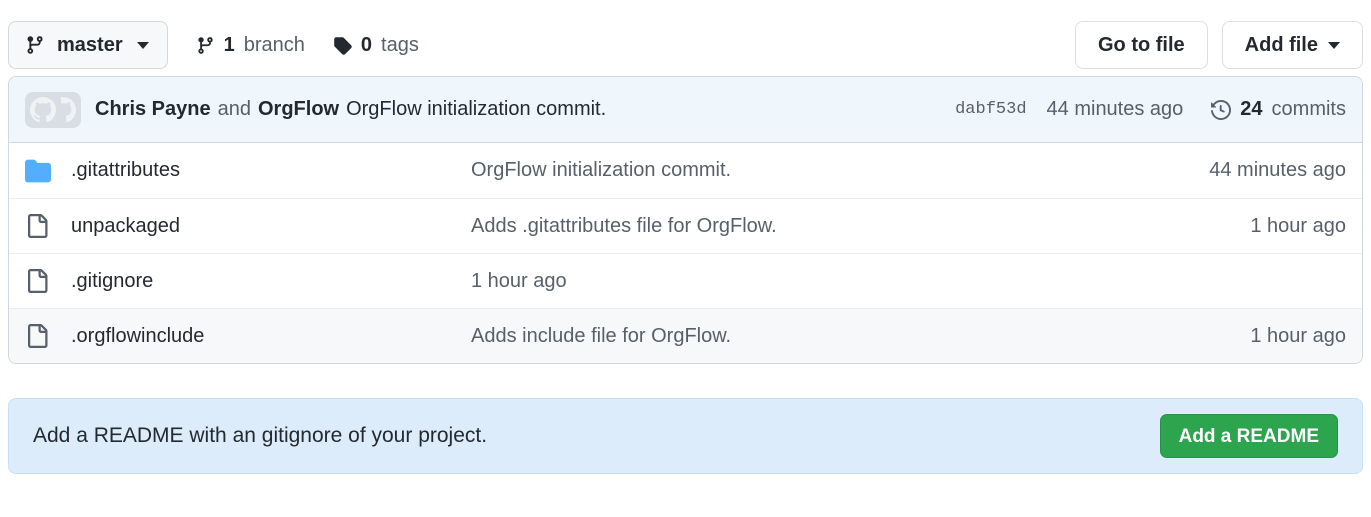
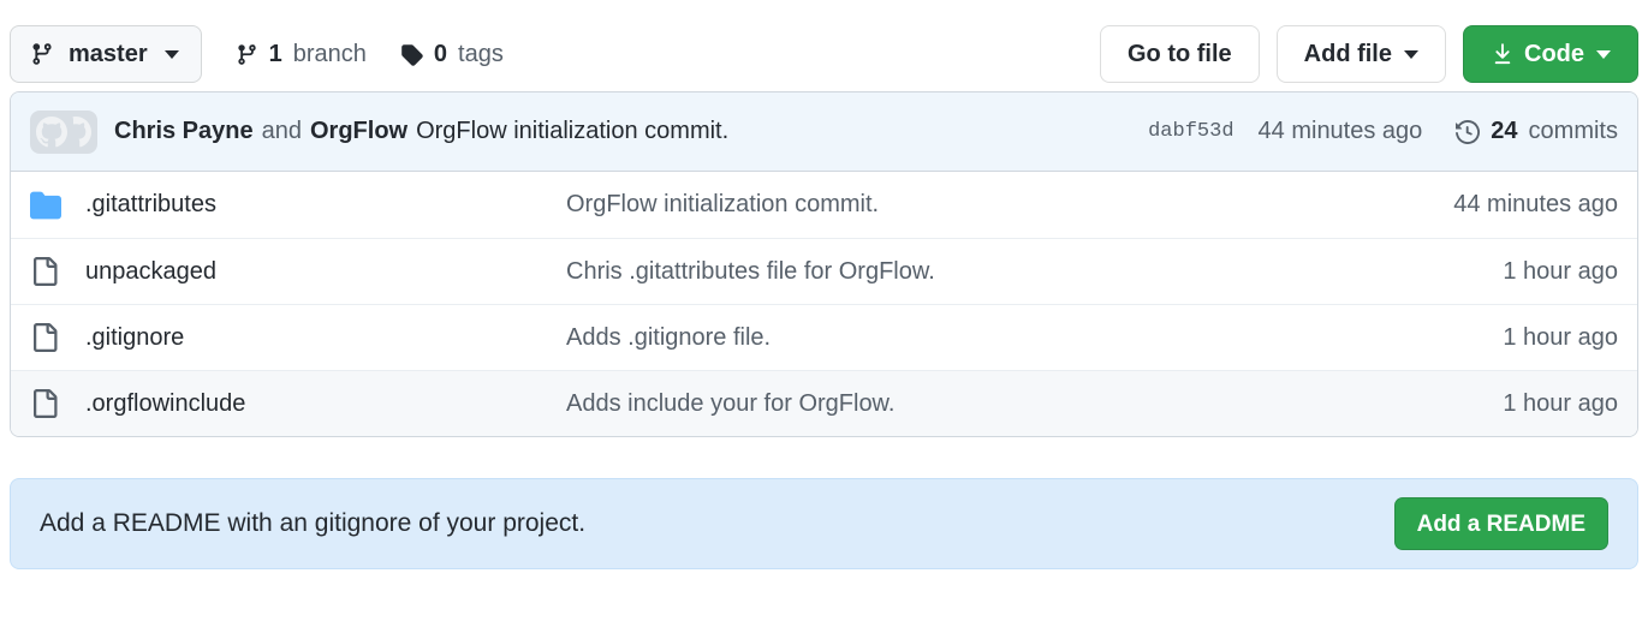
  master
  1
  branch
  0
  tags
  Go to file
  Add file
+ Code
  Chris Payne
  and
  OrgFlow
  OrgFlow initialization commit.
  dabf53d
  44 minutes ago
  24
  commits
  .gitattributes
  OrgFlow initialization commit.
  44 minutes ago
  unpackaged
- Adds .gitattributes file for OrgFlow.
+ Chris .gitattributes file for OrgFlow.
  1 hour ago
  .gitignore
+ Adds .gitignore file.
  1 hour ago
  .orgflowinclude
- Adds include file for OrgFlow.
+ Adds include your for OrgFlow.
  1 hour ago
  Add a README with an gitignore of your project.
  Add a README
